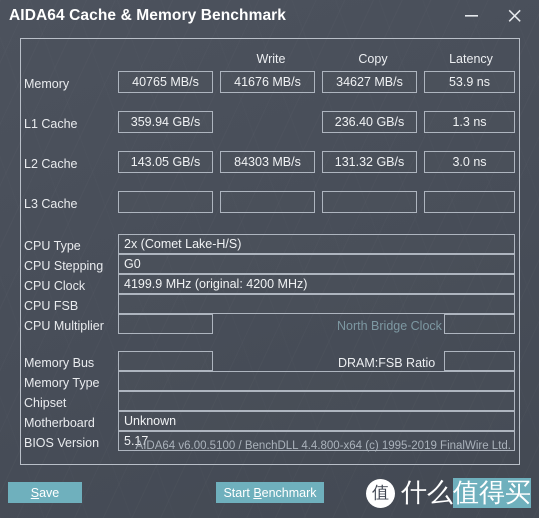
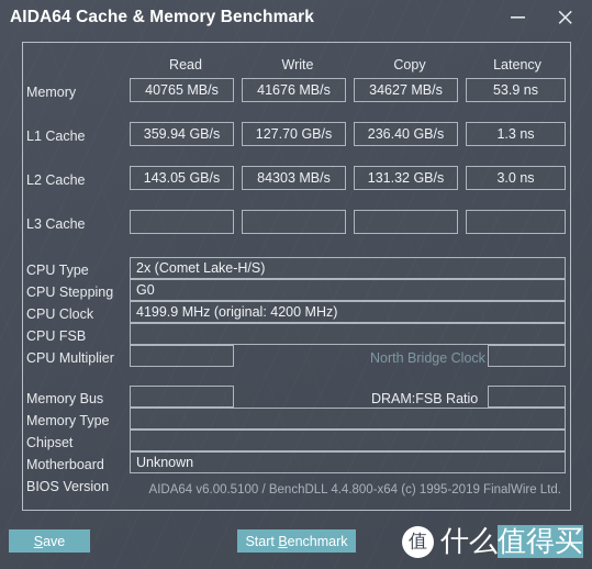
  AIDA64 Cache & Memory Benchmark
+ Read
  Write
  Copy
  Latency
  Memory
  40765 MB/s
  41676 MB/s
  34627 MB/s
  53.9 ns
  L1 Cache
  359.94 GB/s
+ 127.70 GB/s
  236.40 GB/s
  1.3 ns
  L2 Cache
  143.05 GB/s
  84303 MB/s
  131.32 GB/s
  3.0 ns
  L3 Cache
  CPU Type
  2x (Comet Lake-H/S)
  CPU Stepping
  G0
  CPU Clock
  4199.9 MHz (original: 4200 MHz)
  CPU FSB
  CPU Multiplier
  North Bridge Clock
  Memory Bus
  DRAM:FSB Ratio
  Memory Type
  Chipset
  Motherboard
  Unknown
  BIOS Version
- 5.17
  AIDA64 v6.00.5100 / BenchDLL 4.4.800-x64 (c) 1995-2019 FinalWire Ltd.
  Save
  Start Benchmark
  值
  什么值得买
